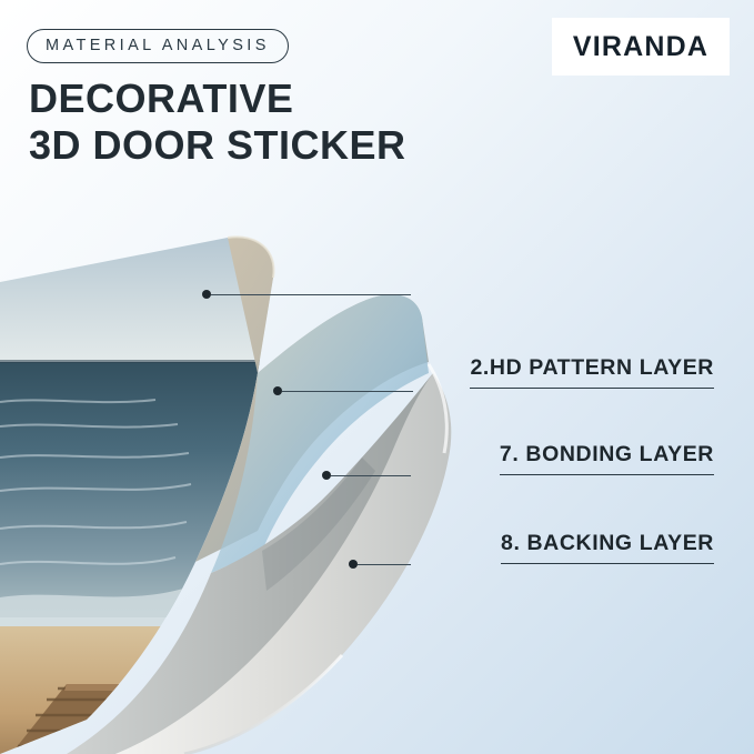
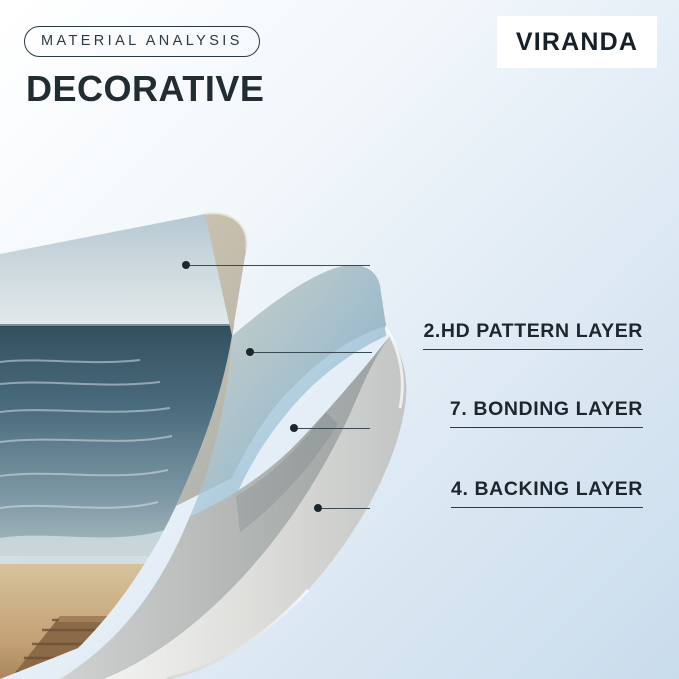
  MATERIAL ANALYSIS
  DECORATIVE
- 3D DOOR STICKER
  VIRANDA
  2.HD PATTERN LAYER
  7. BONDING LAYER
- 8. BACKING LAYER
+ 4. BACKING LAYER
